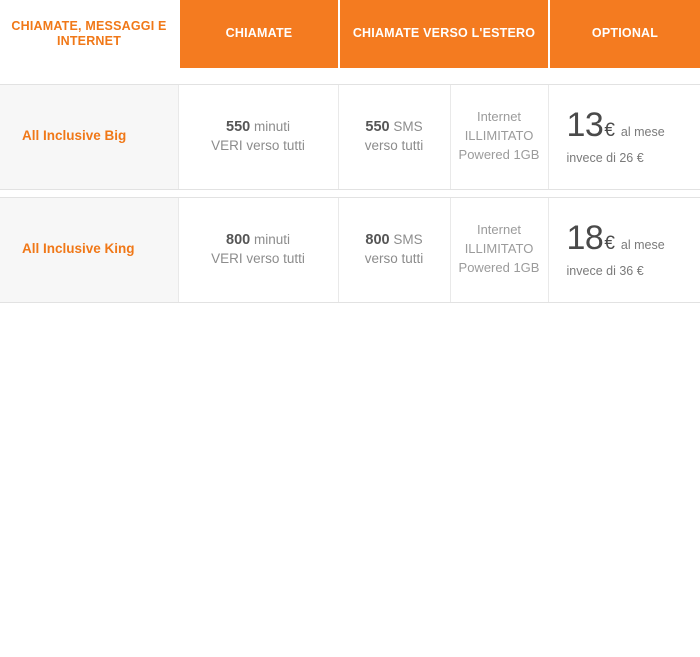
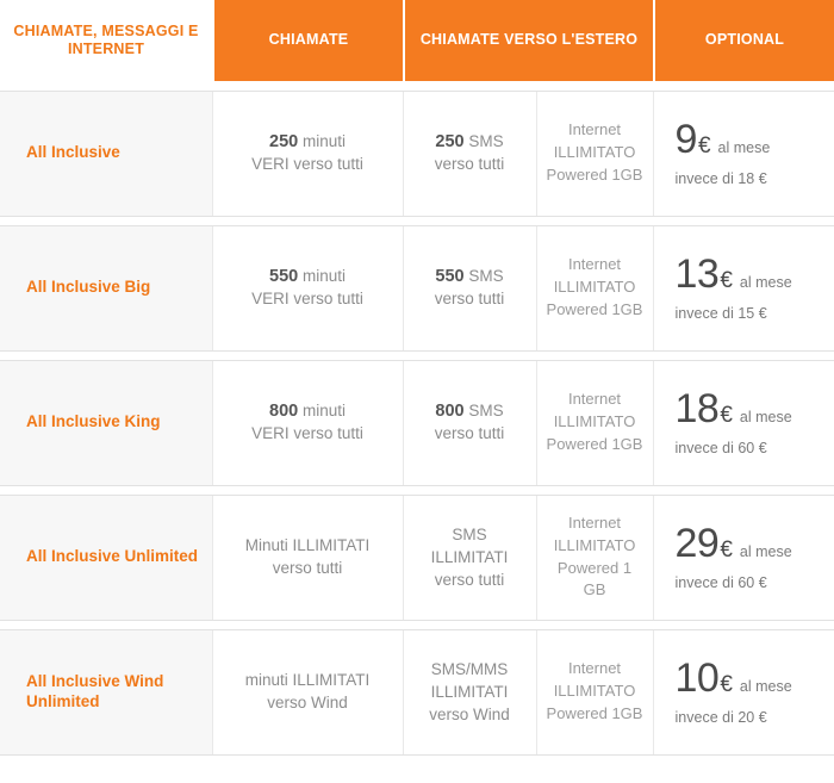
  CHIAMATE, MESSAGGI E INTERNET	CHIAMATE	CHIAMATE VERSO L'ESTERO	OPTIONAL
+ All Inclusive	250 minuti VERI verso tutti	250 SMS verso tutti	Internet ILLIMITATO Powered 1GB	9 € al mese invece di 18 €
- All Inclusive Big	550 minuti VERI verso tutti	550 SMS verso tutti	Internet ILLIMITATO Powered 1GB	13 € al mese invece di 26 €
+ All Inclusive Big	550 minuti VERI verso tutti	550 SMS verso tutti	Internet ILLIMITATO Powered 1GB	13 € al mese invece di 15 €
- All Inclusive King	800 minuti VERI verso tutti	800 SMS verso tutti	Internet ILLIMITATO Powered 1GB	18 € al mese invece di 36 €
+ All Inclusive King	800 minuti VERI verso tutti	800 SMS verso tutti	Internet ILLIMITATO Powered 1GB	18 € al mese invece di 60 €
+ All Inclusive Unlimited	Minuti ILLIMITATI verso tutti	SMS ILLIMITATI verso tutti	Internet ILLIMITATO Powered 1 GB	29 € al mese invece di 60 €
+ All Inclusive Wind Unlimited	minuti ILLIMITATI verso Wind	SMS/MMS ILLIMITATI verso Wind	Internet ILLIMITATO Powered 1GB	10 € al mese invece di 20 €
